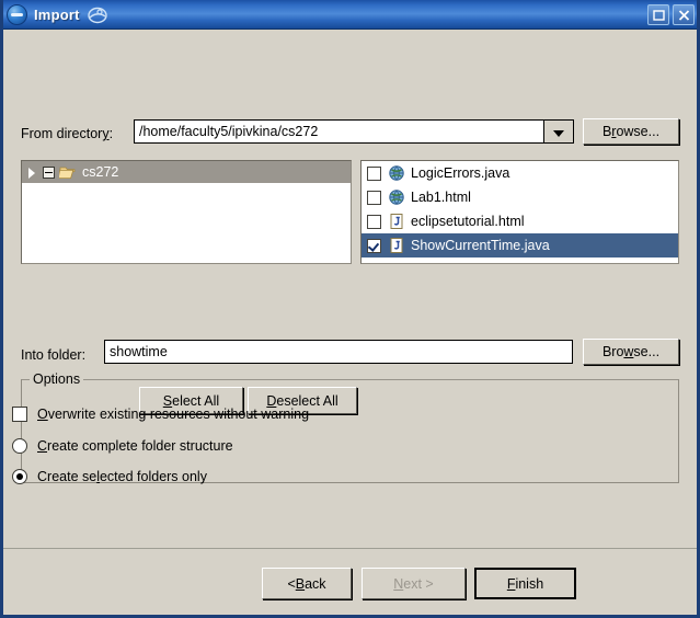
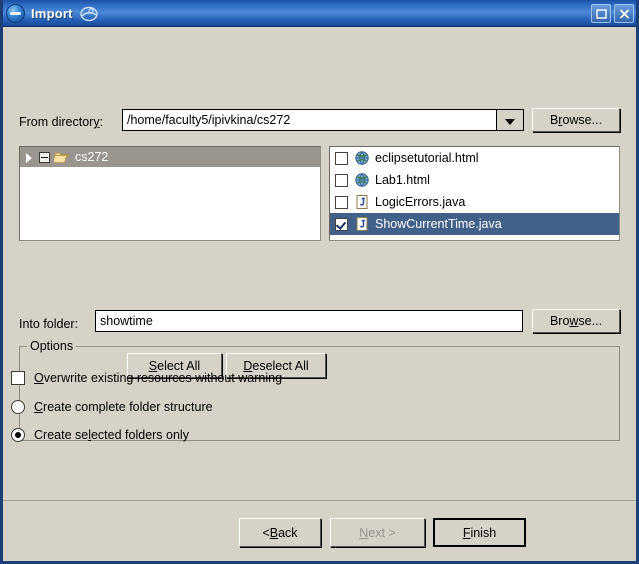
  Import
  From directory:
  /home/faculty5/ipivkina/cs272
  B
  r
  owse...
  cs272
- LogicErrors.java
+ eclipsetutorial.html
  Lab1.html
- eclipsetutorial.html
+ LogicErrors.java
  ShowCurrentTime.java
  S
  elect All
  D
  eselect All
  Into folder:
  showtime
  Bro
  w
  se...
  Options
  Overwrite existing resources without warning
  Create complete folder structure
  Create selected folders only
  <
  B
  ack
  N
  ext >
  F
  inish
